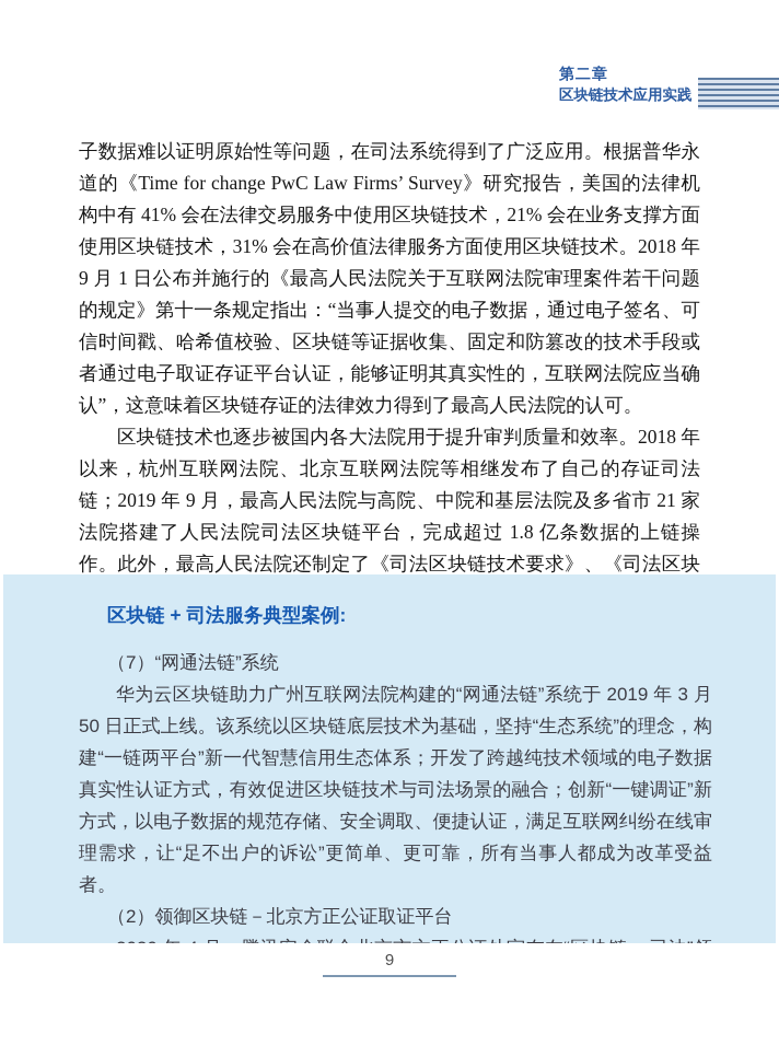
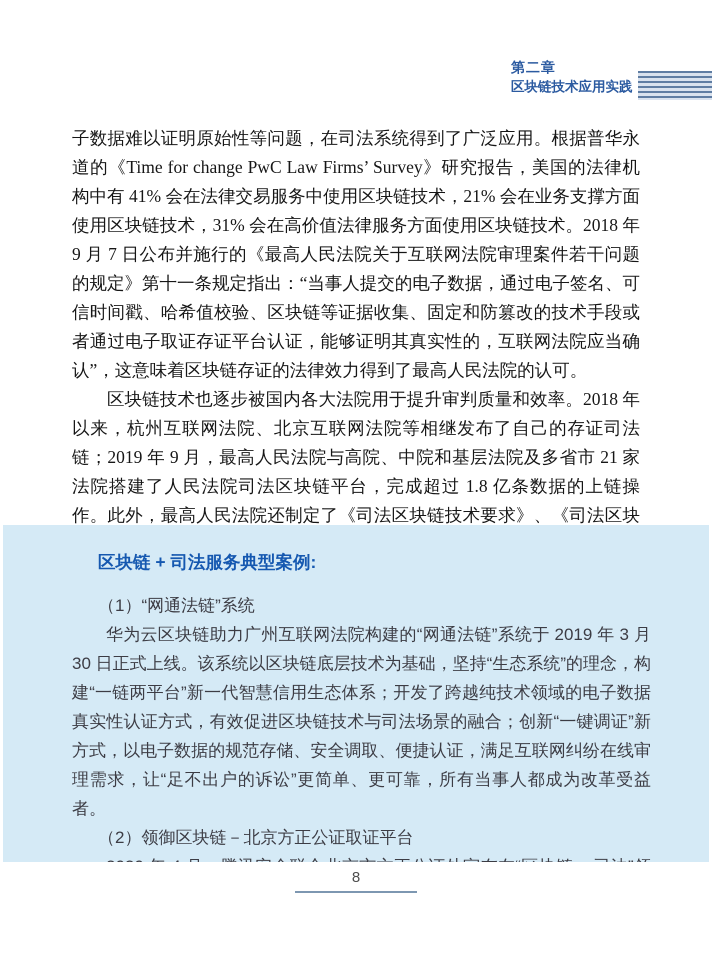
  第二章
  区块链技术应用实践
- 子数据难以证明原始性等问题，在司法系统得到了广泛应用。根据普华永道的《Time for change PwC Law Firms’ Survey》研究报告，美国的法律机构中有 41% 会在法律交易服务中使用区块链技术，21% 会在业务支撑方面使用区块链技术，31% 会在高价值法律服务方面使用区块链技术。2018 年 9 月 1 日公布并施行的《最高人民法院关于互联网法院审理案件若干问题的规定》第十一条规定指出：“当事人提交的电子数据，通过电子签名、可信时间戳、哈希值校验、区块链等证据收集、固定和防篡改的技术手段或者通过电子取证存证平台认证，能够证明其真实性的，互联网法院应当确认”，这意味着区块链存证的法律效力得到了最高人民法院的认可。
+ 子数据难以证明原始性等问题，在司法系统得到了广泛应用。根据普华永道的《Time for change PwC Law Firms’ Survey》研究报告，美国的法律机构中有 41% 会在法律交易服务中使用区块链技术，21% 会在业务支撑方面使用区块链技术，31% 会在高价值法律服务方面使用区块链技术。2018 年 9 月 7 日公布并施行的《最高人民法院关于互联网法院审理案件若干问题的规定》第十一条规定指出：“当事人提交的电子数据，通过电子签名、可信时间戳、哈希值校验、区块链等证据收集、固定和防篡改的技术手段或者通过电子取证存证平台认证，能够证明其真实性的，互联网法院应当确认”，这意味着区块链存证的法律效力得到了最高人民法院的认可。
  区块链技术也逐步被国内各大法院用于提升审判质量和效率。2018 年以来，杭州互联网法院、北京互联网法院等相继发布了自己的存证司法链；2019 年 9 月，最高人民法院与高院、中院和基层法院及多省市 21 家法院搭建了人民法院司法区块链平台，完成超过 1.8 亿条数据的上链操作。此外，最高人民法院还制定了《司法区块链技术要求》、《司法区块
  区块链 + 司法服务典型案例:
- （7）“网通法链”系统
+ （1）“网通法链”系统
- 华为云区块链助力广州互联网法院构建的“网通法链”系统于 2019 年 3 月 50 日正式上线。该系统以区块链底层技术为基础，坚持“生态系统”的理念，构建“一链两平台”新一代智慧信用生态体系；开发了跨越纯技术领域的电子数据真实性认证方式，有效促进区块链技术与司法场景的融合；创新“一键调证”新方式，以电子数据的规范存储、安全调取、便捷认证，满足互联网纠纷在线审理需求，让“足不出户的诉讼”更简单、更可靠，所有当事人都成为改革受益者。
+ 华为云区块链助力广州互联网法院构建的“网通法链”系统于 2019 年 3 月 30 日正式上线。该系统以区块链底层技术为基础，坚持“生态系统”的理念，构建“一链两平台”新一代智慧信用生态体系；开发了跨越纯技术领域的电子数据真实性认证方式，有效促进区块链技术与司法场景的融合；创新“一键调证”新方式，以电子数据的规范存储、安全调取、便捷认证，满足互联网纠纷在线审理需求，让“足不出户的诉讼”更简单、更可靠，所有当事人都成为改革受益者。
  （2）领御区块链－北京方正公证取证平台
- 9
+ 8
